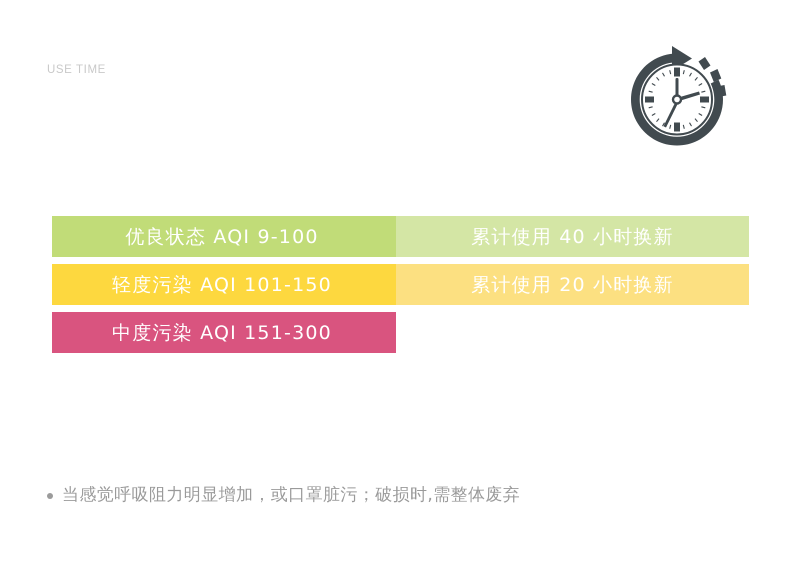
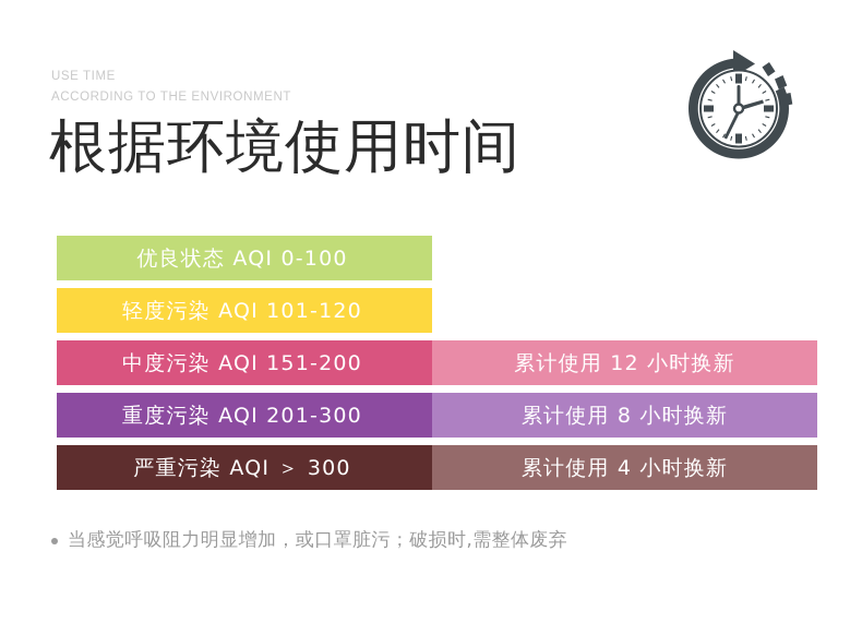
  USE TIME
+ ACCORDING TO THE ENVIRONMENT
+ 根据环境使用时间
- 优良状态 AQI 9-100
+ 优良状态 AQI 0-100
- 累计使用 40 小时换新
- 轻度污染 AQI 101-150
+ 轻度污染 AQI 101-120
- 累计使用 20 小时换新
- 中度污染 AQI 151-300
+ 中度污染 AQI 151-200
+ 累计使用 12 小时换新
+ 重度污染 AQI 201-300
+ 累计使用 8 小时换新
+ 严重污染 AQI ＞ 300
+ 累计使用 4 小时换新
  当感觉呼吸阻力明显增加，或口罩脏污；破损时,需整体废弃
